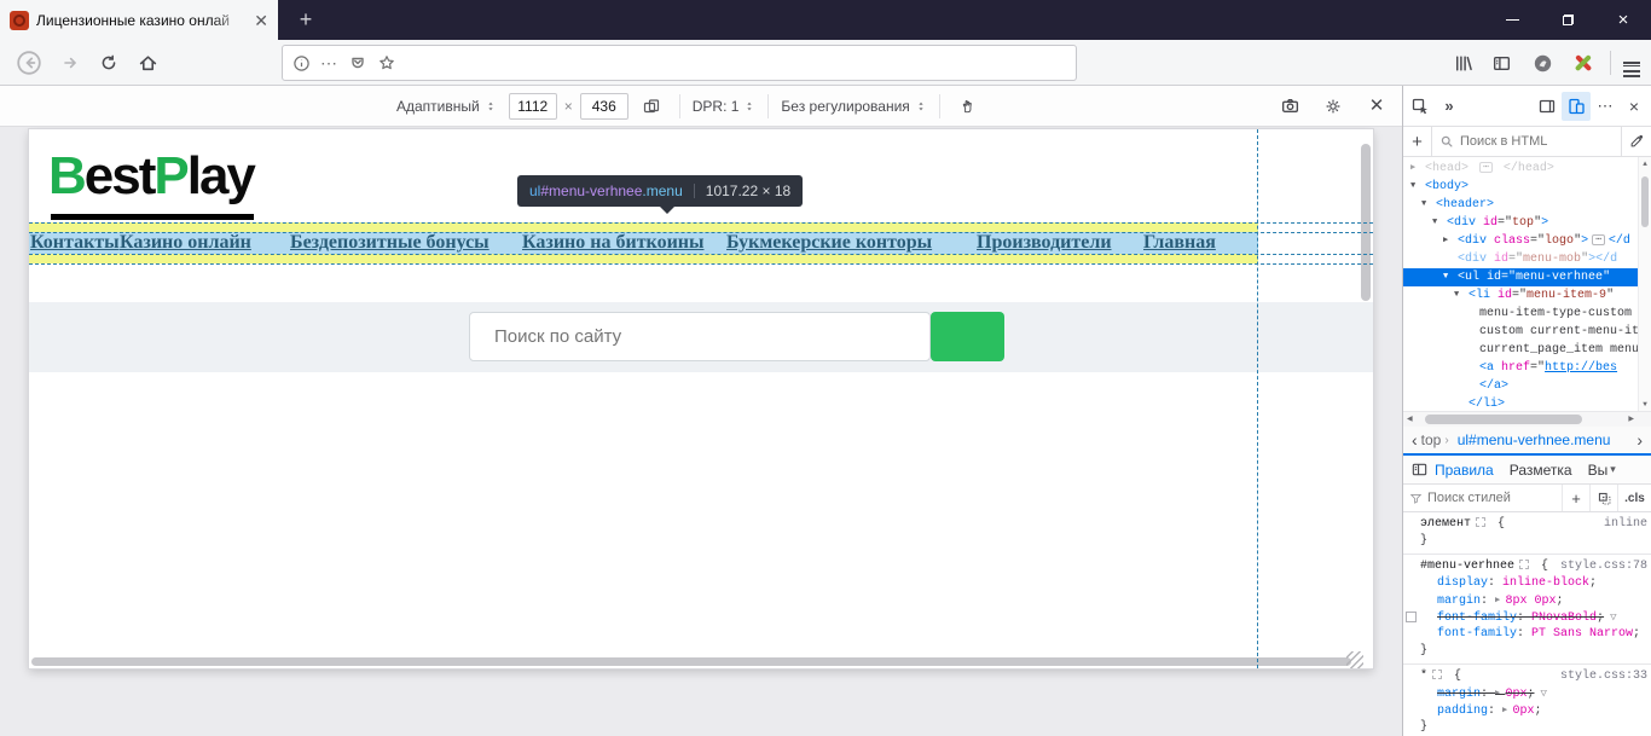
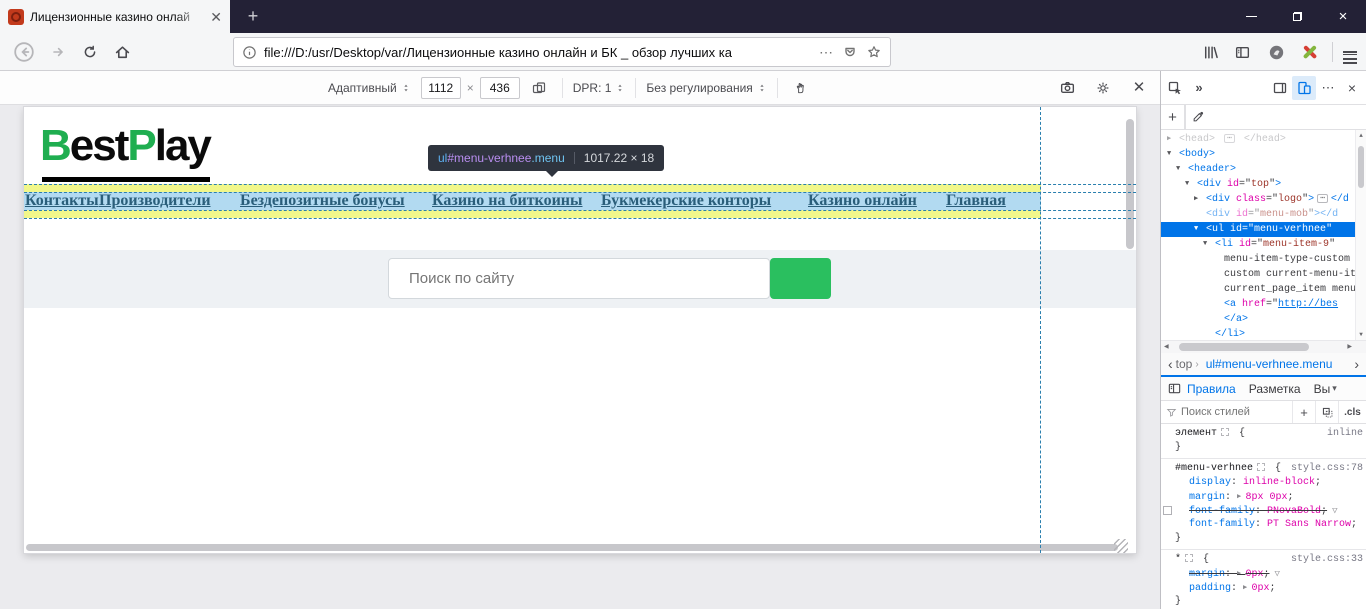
  Лицензионные казино онл
  ✕
  +
  ×
+ file:///D:/usr/Desktop/var/Лицензионные казино онлайн и БК _ обзор лучших ка
  ⋯
  Адаптивный
  1112
  ×
  436
  DPR: 1
  Без регулирования
  ✕
  BestPlay
  Контакты
- Казино онлайн
+ Производители
  Бездепозитные бонусы
  Казино на биткоины
  Букмекерские конторы
- Производители
+ Казино онлайн
  Главная
  ul
  #menu-verhnee
  .menu
  1017.22 × 18
  Поиск по сайту
  »
  ⋯
  ×
  +
- Поиск в HTML
  ▶ <head> ⋯ </head>
  ▼ <body>
  ▼ <header>
  ▼ <div id="top">
  ▶ <div class="logo"> ⋯ </d
  <div id="menu-mob"></d
  ▼ <ul id="menu-verhnee"
  ▼ <li id="menu-item-9"
  menu-item-type-custom
  custom current-menu-it
  current_page_item menu
  <a href="http://bes
  </a>
  </li>
  ‹
  top
  ›
  ul#menu-verhnee.menu
  ›
  Правила
  Разметка
  Вы
  ▾
  Поиск стилей
  +
  .cls
  элемент {
  inline
  }
  #menu-verhnee {
  style.css:78
  display: inline-block;
  margin: ▶ 8px 0px;
  font-family: PNovaBold; ▽
  font-family: PT Sans Narrow;
  }
  * {
  style.css:33
  margin: ▶ 0px; ▽
  padding: ▶ 0px;
  }
